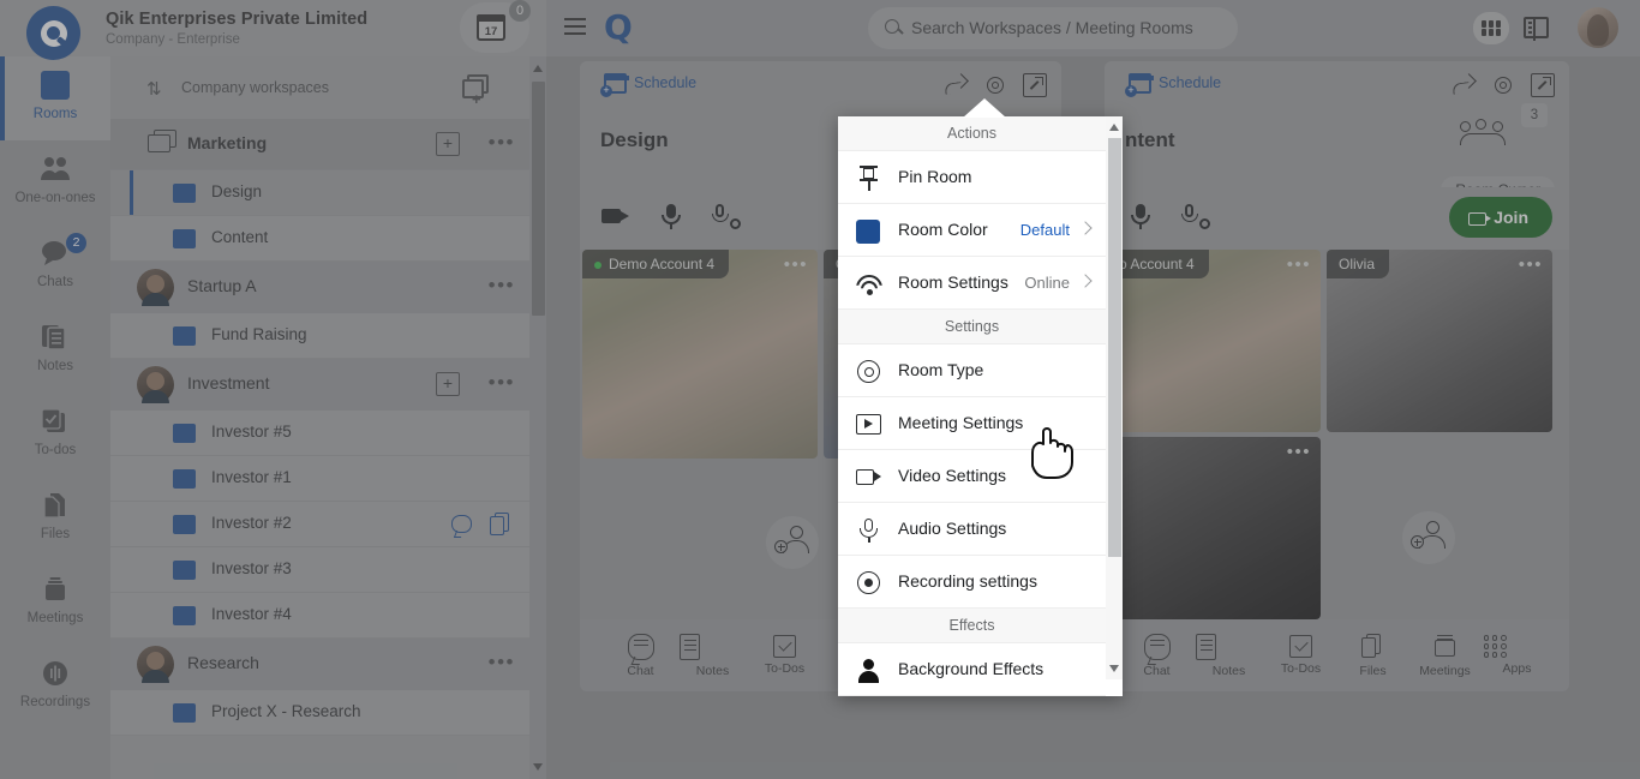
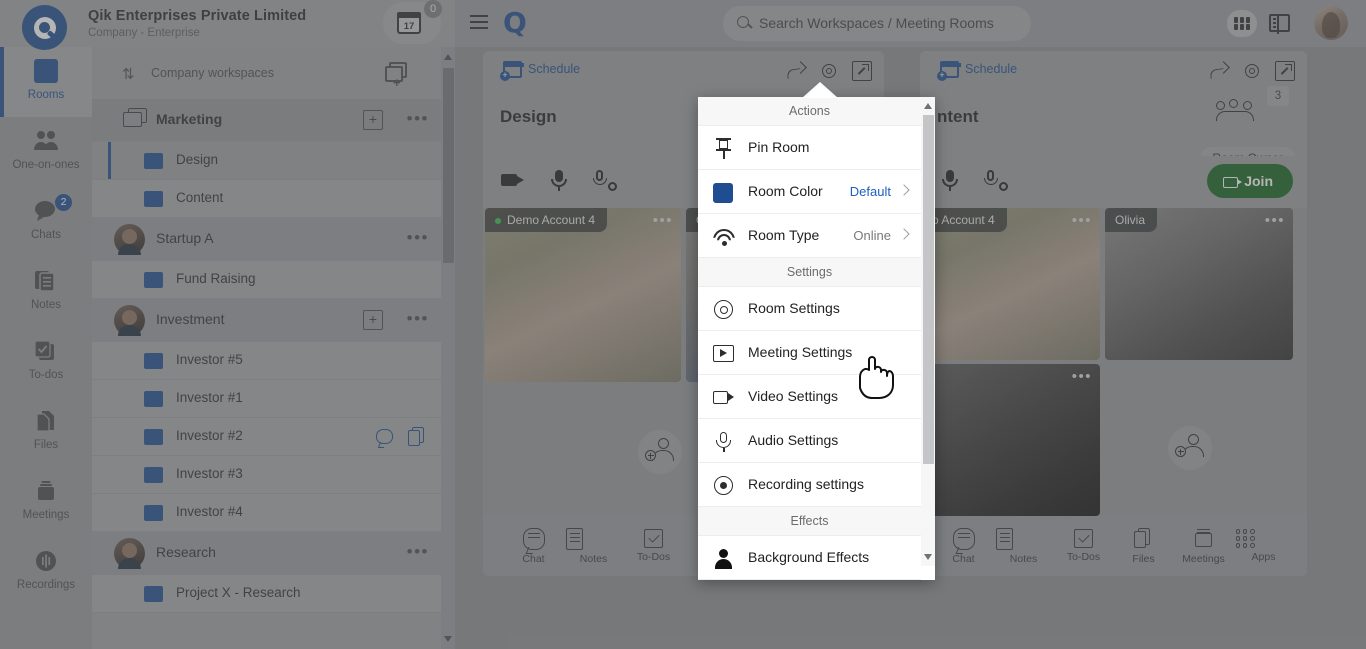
  Qik Enterprises Private Limited
  Company - Enterprise
  17
  0
  Q
  Search Workspaces / Meeting Rooms
  Rooms
  One-on-ones
  2
  Chats
  Notes
  To-dos
  Files
  Meetings
  Recordings
  ⇅
  Company workspaces
  +
  Marketing
  +
  •••
  Design
  Content
  Startup A
  •••
  Fund Raising
  Investment
  +
  •••
  Investor #5
  Investor #1
  Investor #2
  Investor #3
  Investor #4
  Research
  •••
  Project X - Research
  +
  Schedule
  Design
  Demo Account 4
  •••
  Chat
  Notes
  To-Dos
  +
  Schedule
  ntent
  3
  Join
  o Account 4
  •••
  Olivia
  •••
  •••
  Chat
  Notes
  To-Dos
  Files
  Meetings
  Apps
  Actions
  Pin Room
  Room Color
  Default
- Room Settings
+ Room Type
  Online
  Settings
- Room Type
+ Room Settings
  Meeting Settings
  Video Settings
  Audio Settings
  Recording settings
  Effects
  Background Effects
